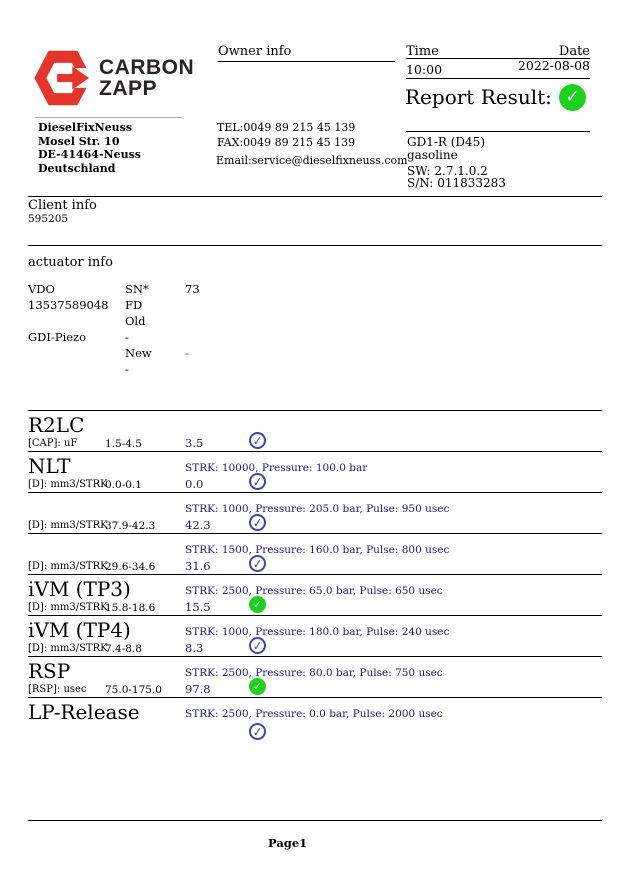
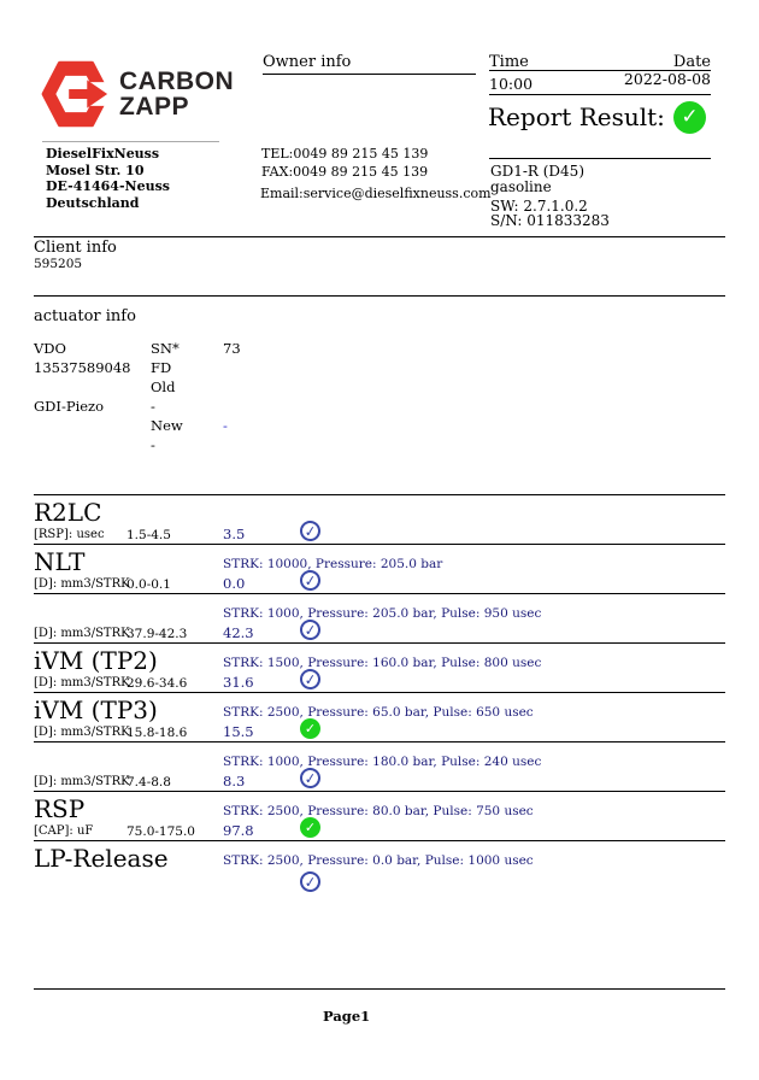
  CARBON
  ZAPP
  Owner info
  Time
  Date
  2022-08-08
  10:00
  Report Result:
  ✓
  DieselFixNeuss
  Mosel Str. 10
  DE-41464-Neuss
  Deutschland
  TEL:0049 89 215 45 139
  FAX:0049 89 215 45 139
  Email:service@dieselfixneuss.com
  GD1-R (D45)
  gasoline
  SW: 2.7.1.0.2
  S/N: 011833283
  Client info
  595205
  actuator info
  VDO
  SN*
  73
  13537589048
  FD
  Old
  GDI-Piezo
  -
  New
  -
  -
  R2LC
- [CAP]: uF
+ [RSP]: usec
  1.5-4.5
  3.5
  NLT
- STRK: 10000, Pressure: 100.0 bar
+ STRK: 10000, Pressure: 205.0 bar
  [D]: mm3/STRK
  0.0-0.1
  0.0
  STRK: 1000, Pressure: 205.0 bar, Pulse: 950 usec
  [D]: mm3/STRK
  37.9-42.3
  42.3
+ iVM (TP2)
  STRK: 1500, Pressure: 160.0 bar, Pulse: 800 usec
  [D]: mm3/STRK
  29.6-34.6
  31.6
  iVM (TP3)
  STRK: 2500, Pressure: 65.0 bar, Pulse: 650 usec
  [D]: mm3/STRK
  15.8-18.6
  15.5
  ✓
- iVM (TP4)
  STRK: 1000, Pressure: 180.0 bar, Pulse: 240 usec
  [D]: mm3/STRK
  7.4-8.8
  8.3
  RSP
  STRK: 2500, Pressure: 80.0 bar, Pulse: 750 usec
- [RSP]: usec
+ [CAP]: uF
  75.0-175.0
  97.8
  ✓
  LP-Release
- STRK: 2500, Pressure: 0.0 bar, Pulse: 2000 usec
+ STRK: 2500, Pressure: 0.0 bar, Pulse: 1000 usec
  Page1
